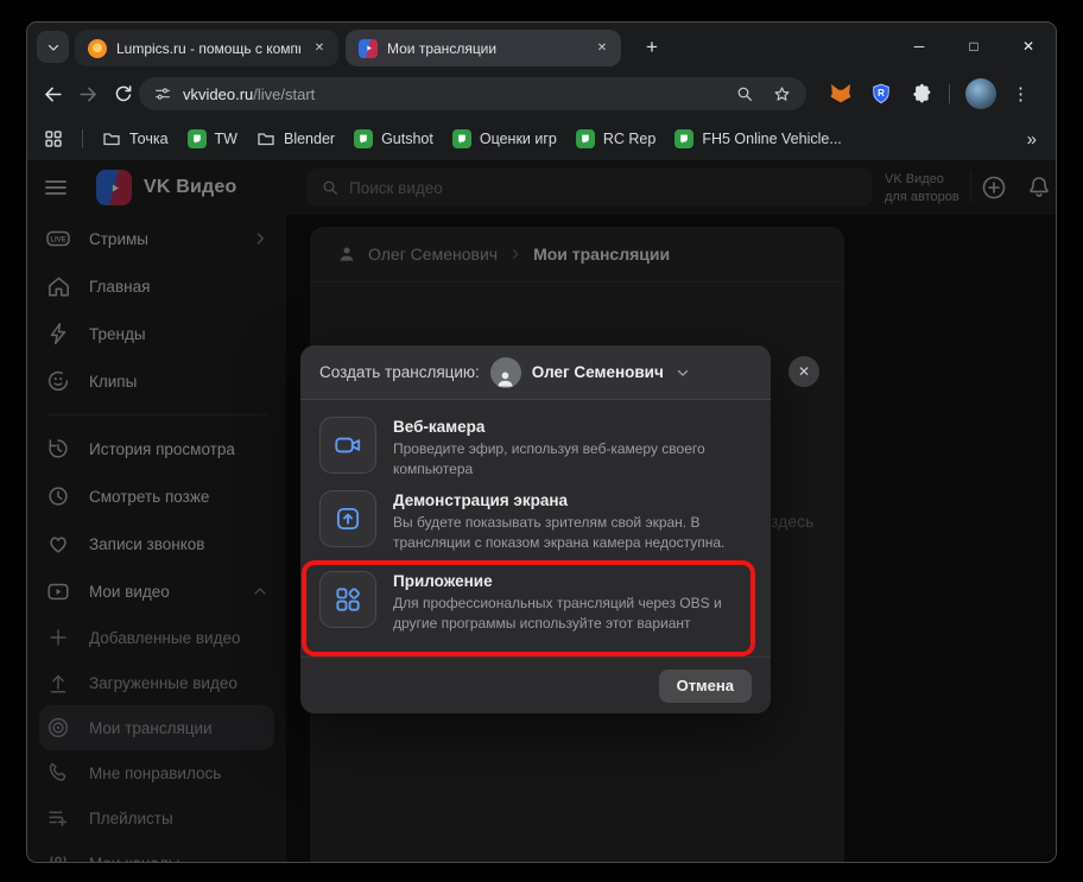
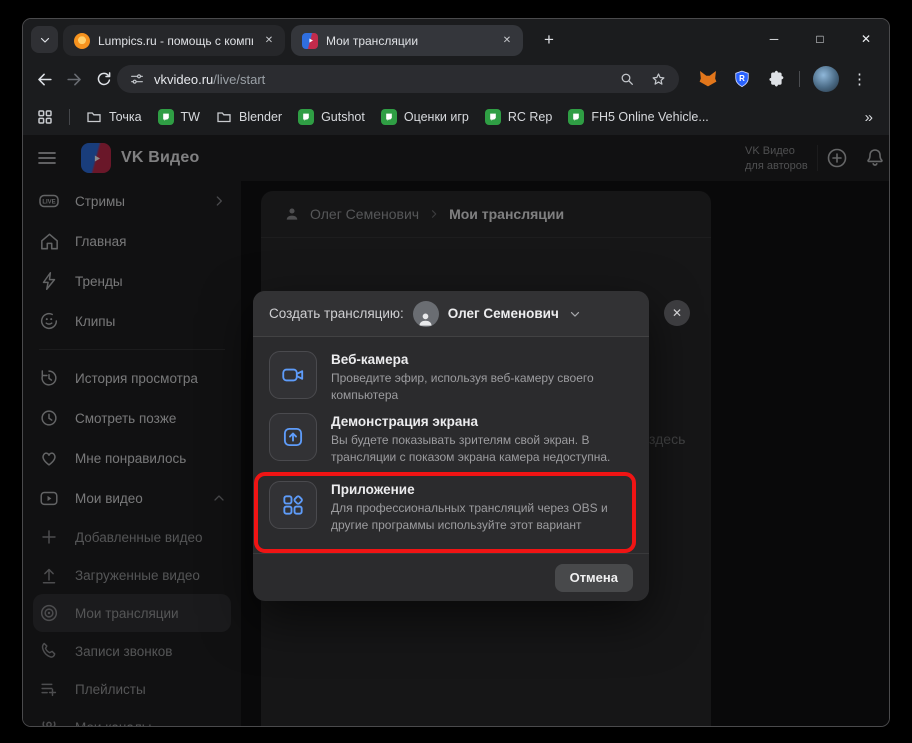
  Lumpics.ru - помощь с комп
  ✕
  Мои трансляции
  ✕
  +
  ─
  □
  ✕
  vkvideo.ru/live/start
  R
  ⋮
  Точка
  TW
  Blender
  Gutshot
  Оценки игр
  RC Rep
  FH5 Online Vehicle...
  »
  VK Видео
- Поиск видео
  VK Видео
  для авторов
  Стримы
  Главная
  Тренды
  Клипы
  История просмотра
  Смотреть позже
- Записи звонков
+ Мне понравилось
  Мои видео
  Добавленные видео
  Загруженные видео
  Мои трансляции
- Мне понравилось
+ Записи звонков
  Плейлисты
  Олег Семенович
  Мои трансляции
  здесь
  Создать трансляцию:
  Олег Семенович
  Веб-камера
  Проведите эфир, используя веб-камеру своего компьютера
  Демонстрация экрана
  Вы будете показывать зрителям свой экран. В трансляции с показом экрана камера недоступна.
  Приложение
  Для профессиональных трансляций через OBS и другие программы используйте этот вариант
  Отмена
  ✕
